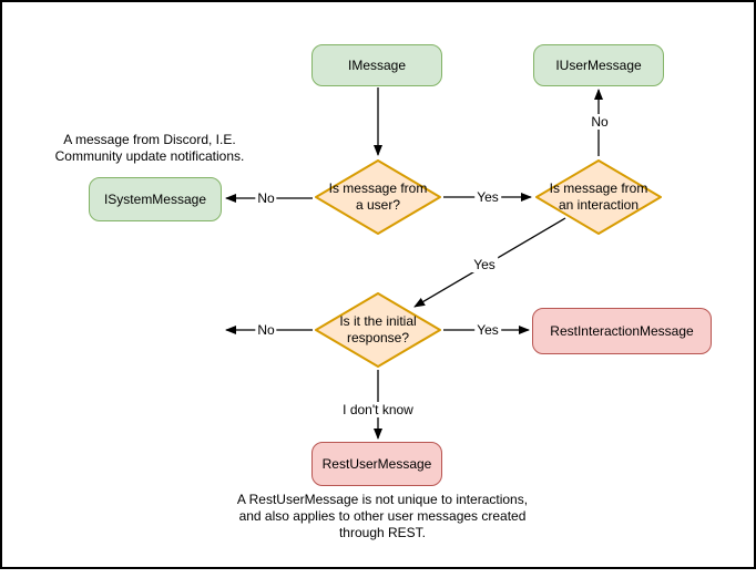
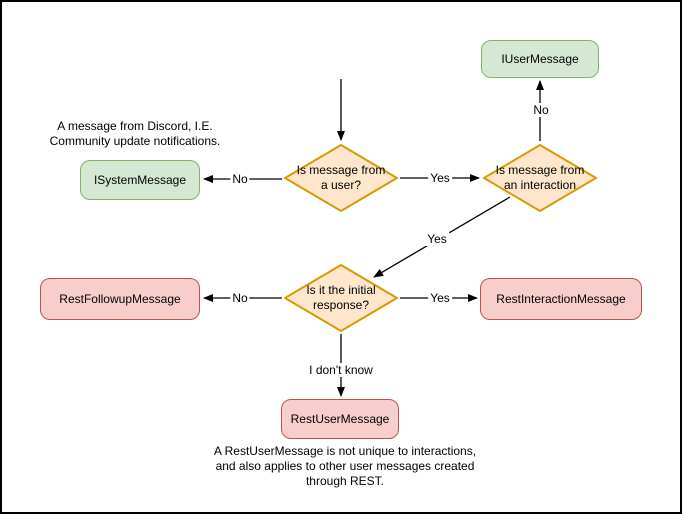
- IMessage
  IUserMessage
  ISystemMessage
+ RestFollowupMessage
  RestInteractionMessage
  RestUserMessage
  Is message from
  a user?
  Is message from
  an interaction
  Is it the initial
  response?
  No
  Yes
  No
  Yes
  No
  Yes
  I don't know
  A message from Discord, I.E.
  Community update notifications.
  A RestUserMessage is not unique to interactions,
  and also applies to other user messages created
  through REST.
